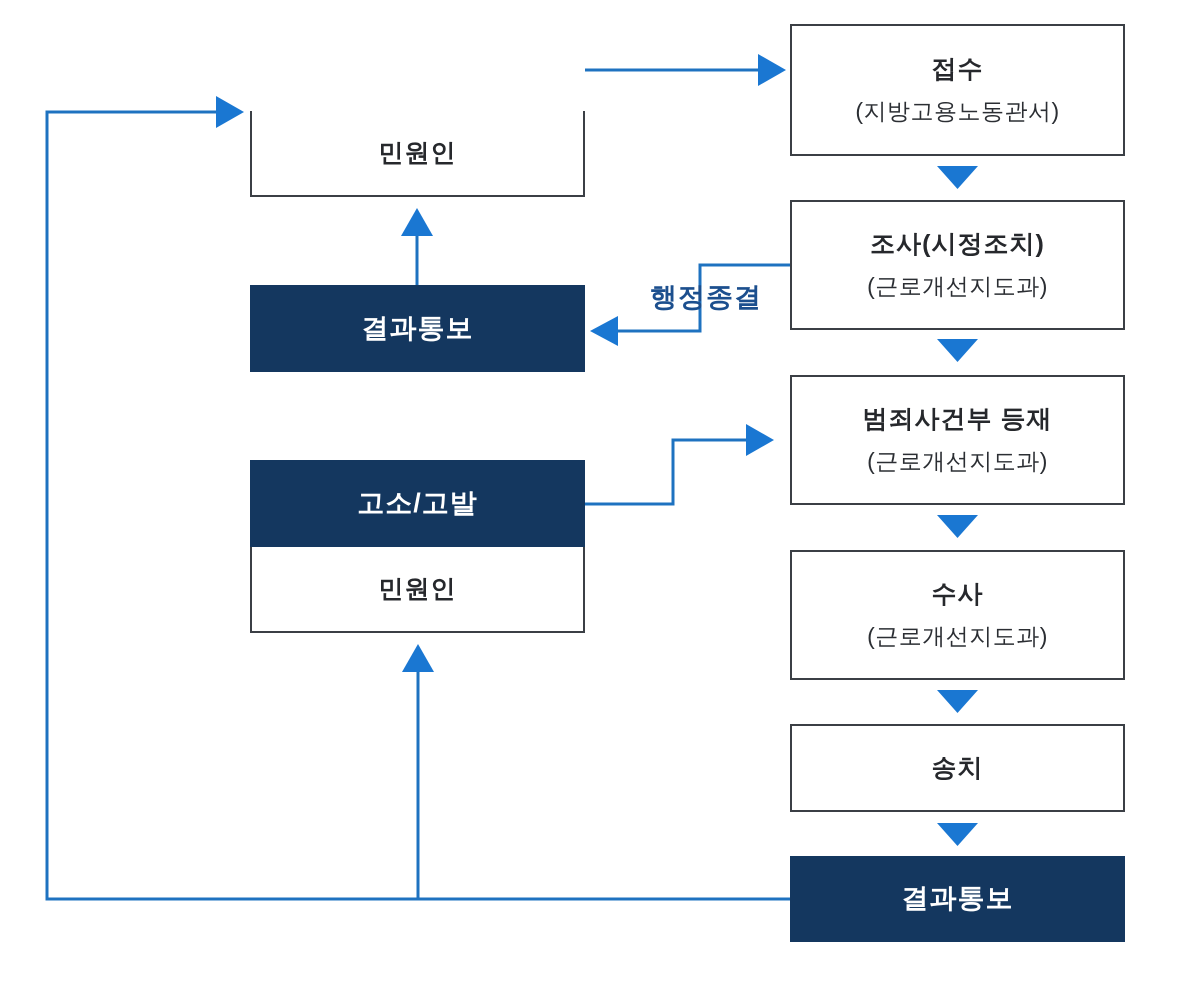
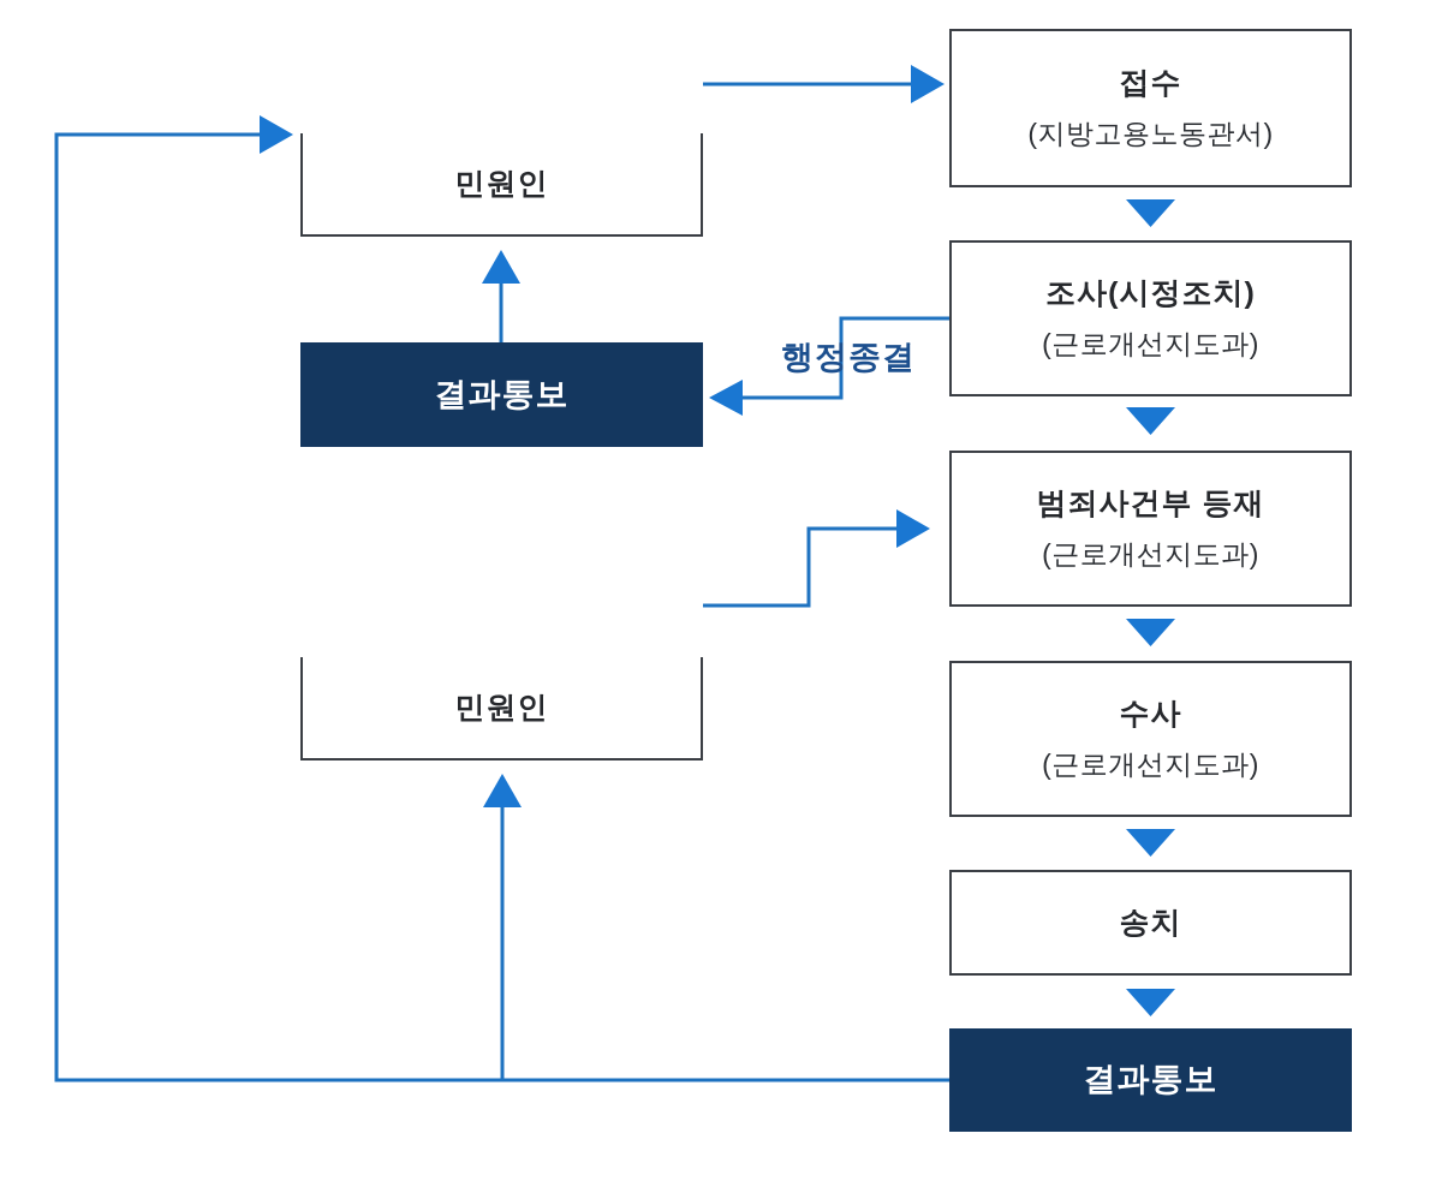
  민원인
  결과통보
- 고소/고발
  민원인
  접수
  (지방고용노동관서)
  조사(시정조치)
  (근로개선지도과)
  범죄사건부 등재
  (근로개선지도과)
  수사
  (근로개선지도과)
  송치
  결과통보
  행정종결
